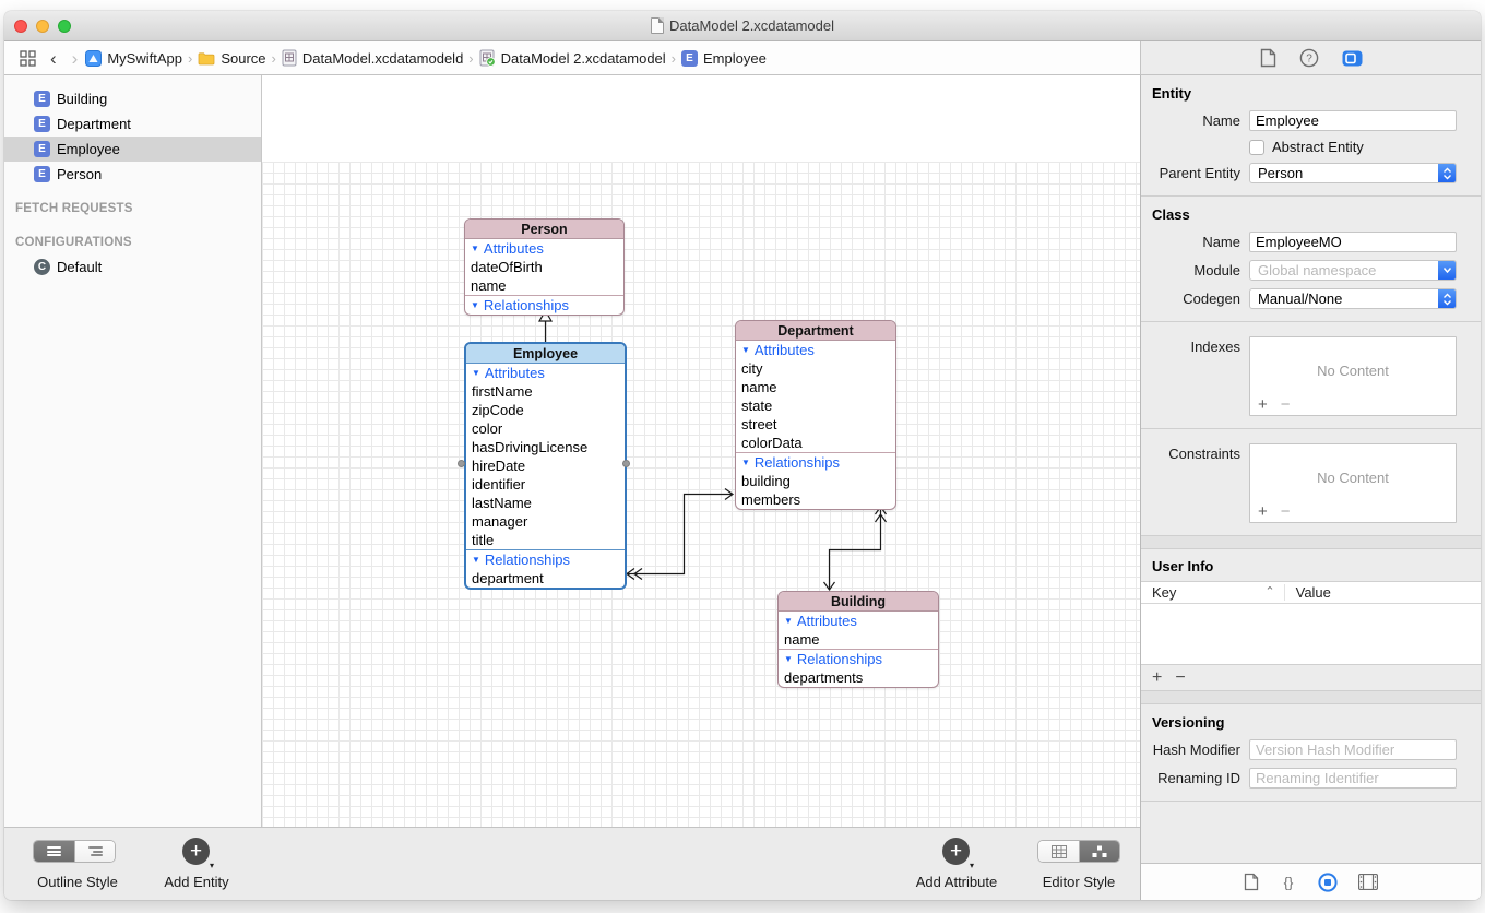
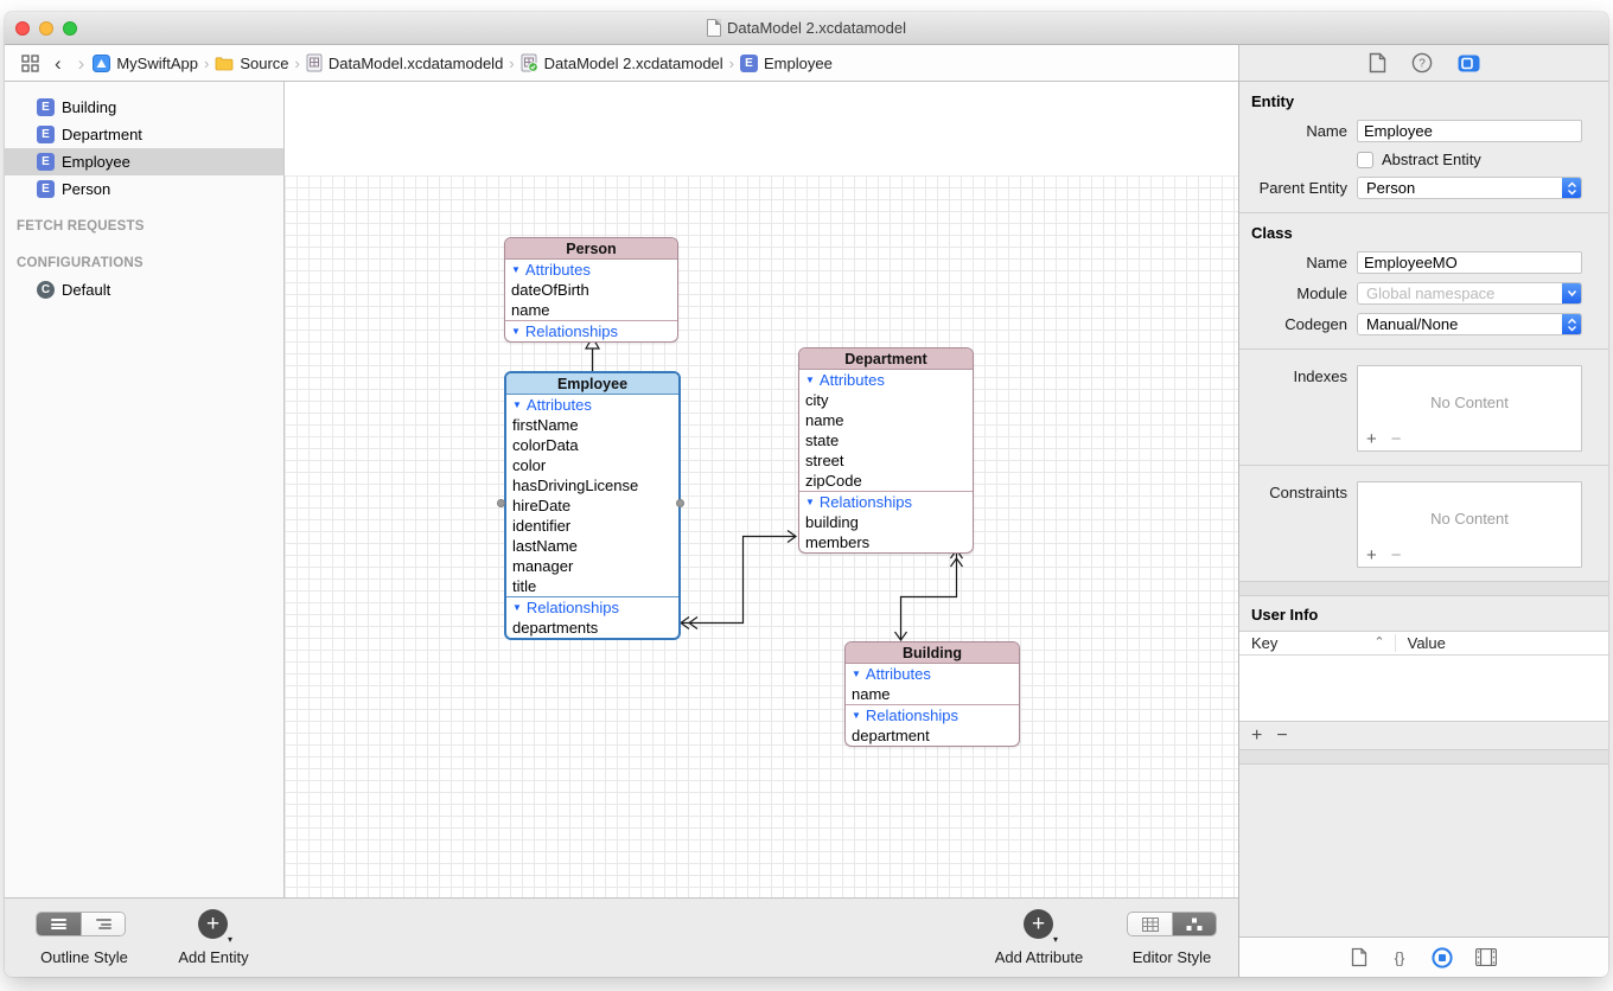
  DataModel 2.xcdatamodel
  ‹
  ›
  MySwiftApp
  ›
  Source
  ›
  DataModel.xcdatamodeld
  ›
  DataModel 2.xcdatamodel
  ›
  E
  Employee
  ?
  E
  Building
  E
  Department
  E
  Employee
  E
  Person
  FETCH REQUESTS
  CONFIGURATIONS
  C
  Default
  Person
  ▼
  Attributes
  dateOfBirth
  name
  ▼
  Relationships
  Employee
  ▼
  Attributes
  firstName
- zipCode
+ colorData
  color
  hasDrivingLicense
  hireDate
  identifier
  lastName
  manager
  title
  ▼
  Relationships
- department
+ departments
  Department
  ▼
  Attributes
  city
  name
  state
  street
- colorData
+ zipCode
  ▼
  Relationships
  building
  members
  Building
  ▼
  Attributes
  name
  ▼
  Relationships
- departments
+ department
  Outline Style
  +
  ▾
  Add Entity
  +
  ▾
  Add Attribute
  Editor Style
  Entity
  Name
  Employee
  Abstract Entity
  Parent Entity
  Person
  Class
  Name
  EmployeeMO
  Module
  Global namespace
  Codegen
  Manual/None
  Indexes
  No Content
  +
  −
  Constraints
  No Content
  +
  −
  User Info
  Key
  ⌃
  Value
  +
  −
- Versioning
- Hash Modifier
- Version Hash Modifier
- Renaming ID
- Renaming Identifier
  {}
